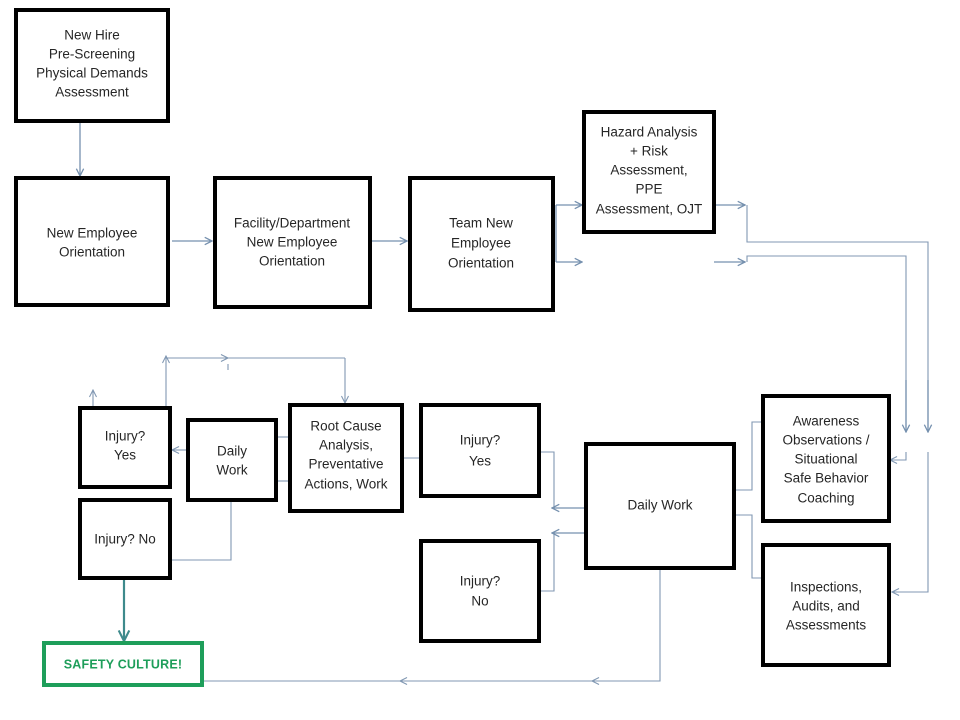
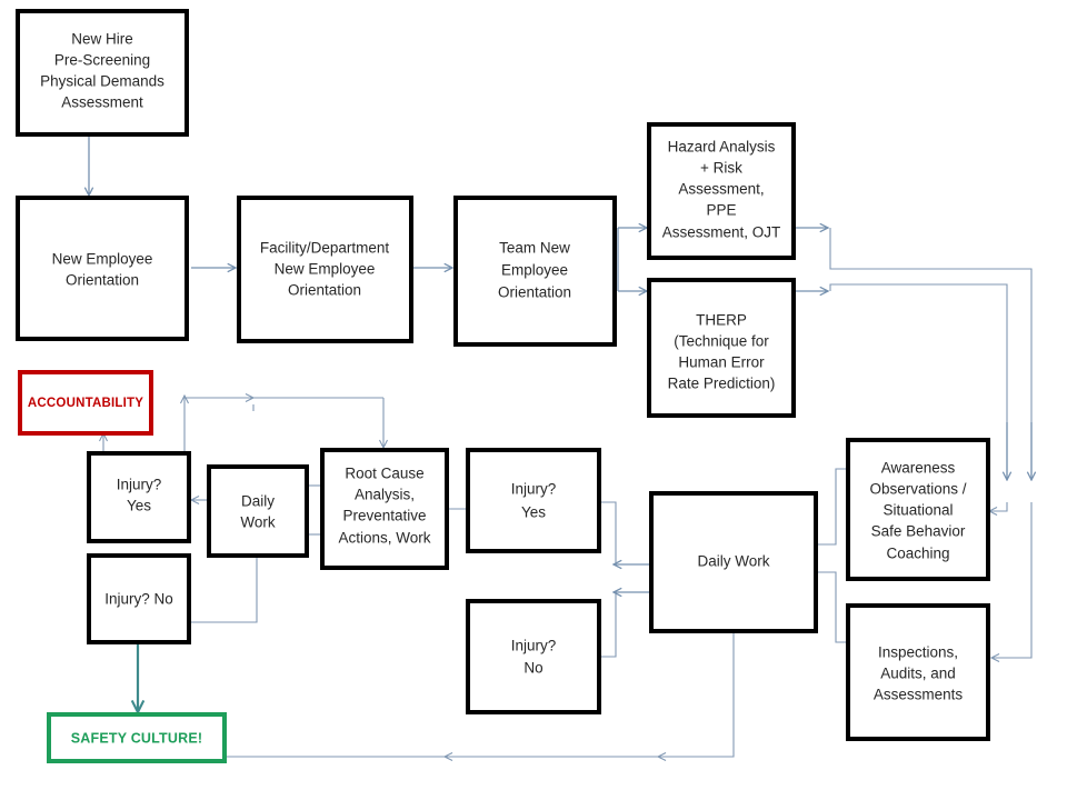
  New Hire
  Pre-Screening
  Physical Demands
  Assessment
  New Employee
  Orientation
  Facility/Department
  New Employee
  Orientation
  Team New
  Employee
  Orientation
  Hazard Analysis
  + Risk
  Assessment,
  PPE
  Assessment, OJT
+ THERP
+ (Technique for
+ Human Error
+ Rate Prediction)
+ ACCOUNTABILITY
  Injury?
  Yes
  Injury? No
  Daily
  Work
  Root Cause
  Analysis,
  Preventative
  Actions, Work
  Injury?
  Yes
  Injury?
  No
  Daily Work
  Awareness
  Observations /
  Situational
  Safe Behavior
  Coaching
  Inspections,
  Audits, and
  Assessments
  SAFETY CULTURE!
